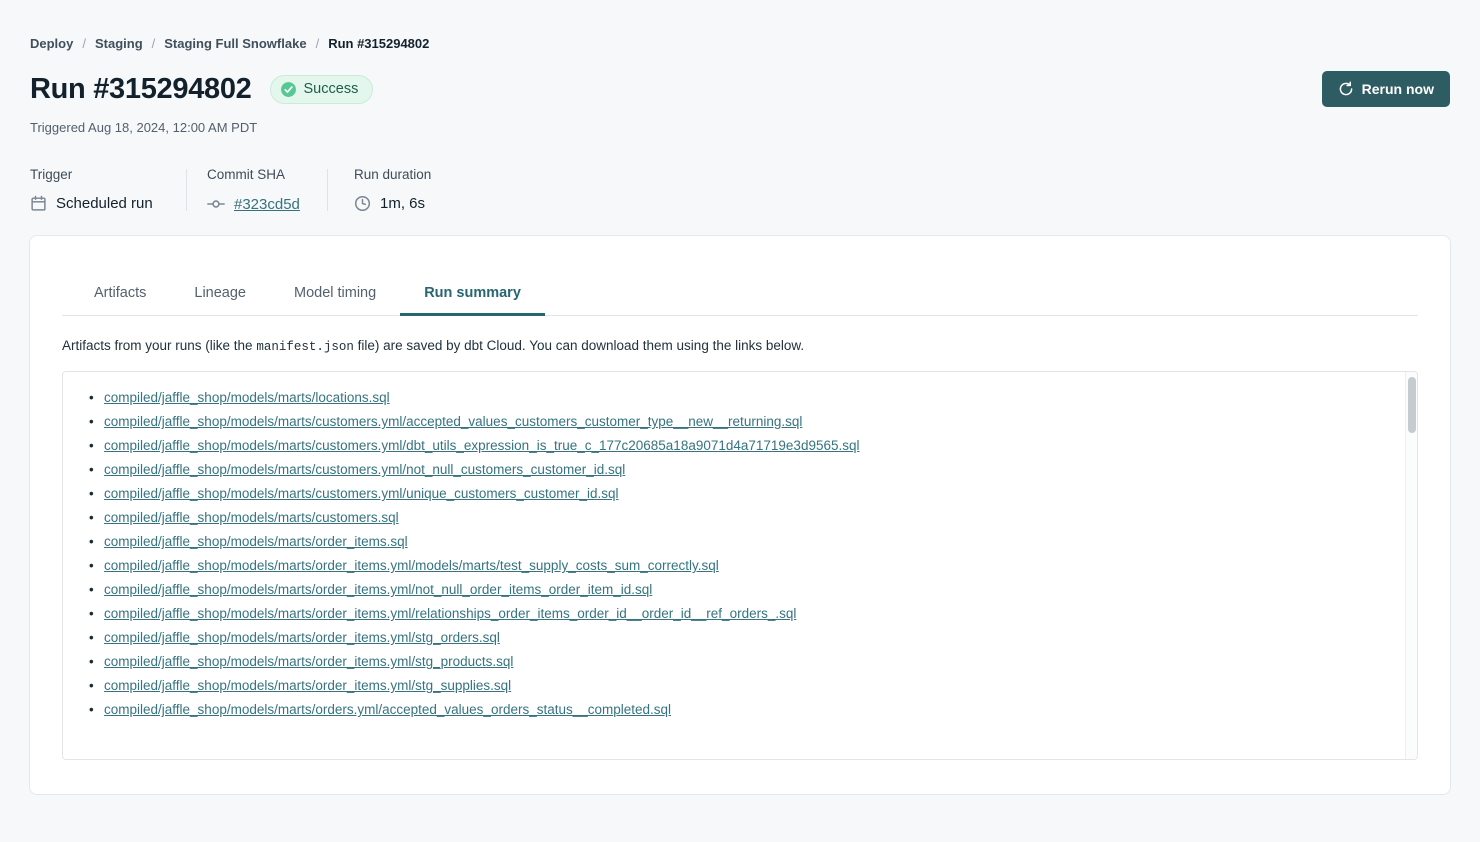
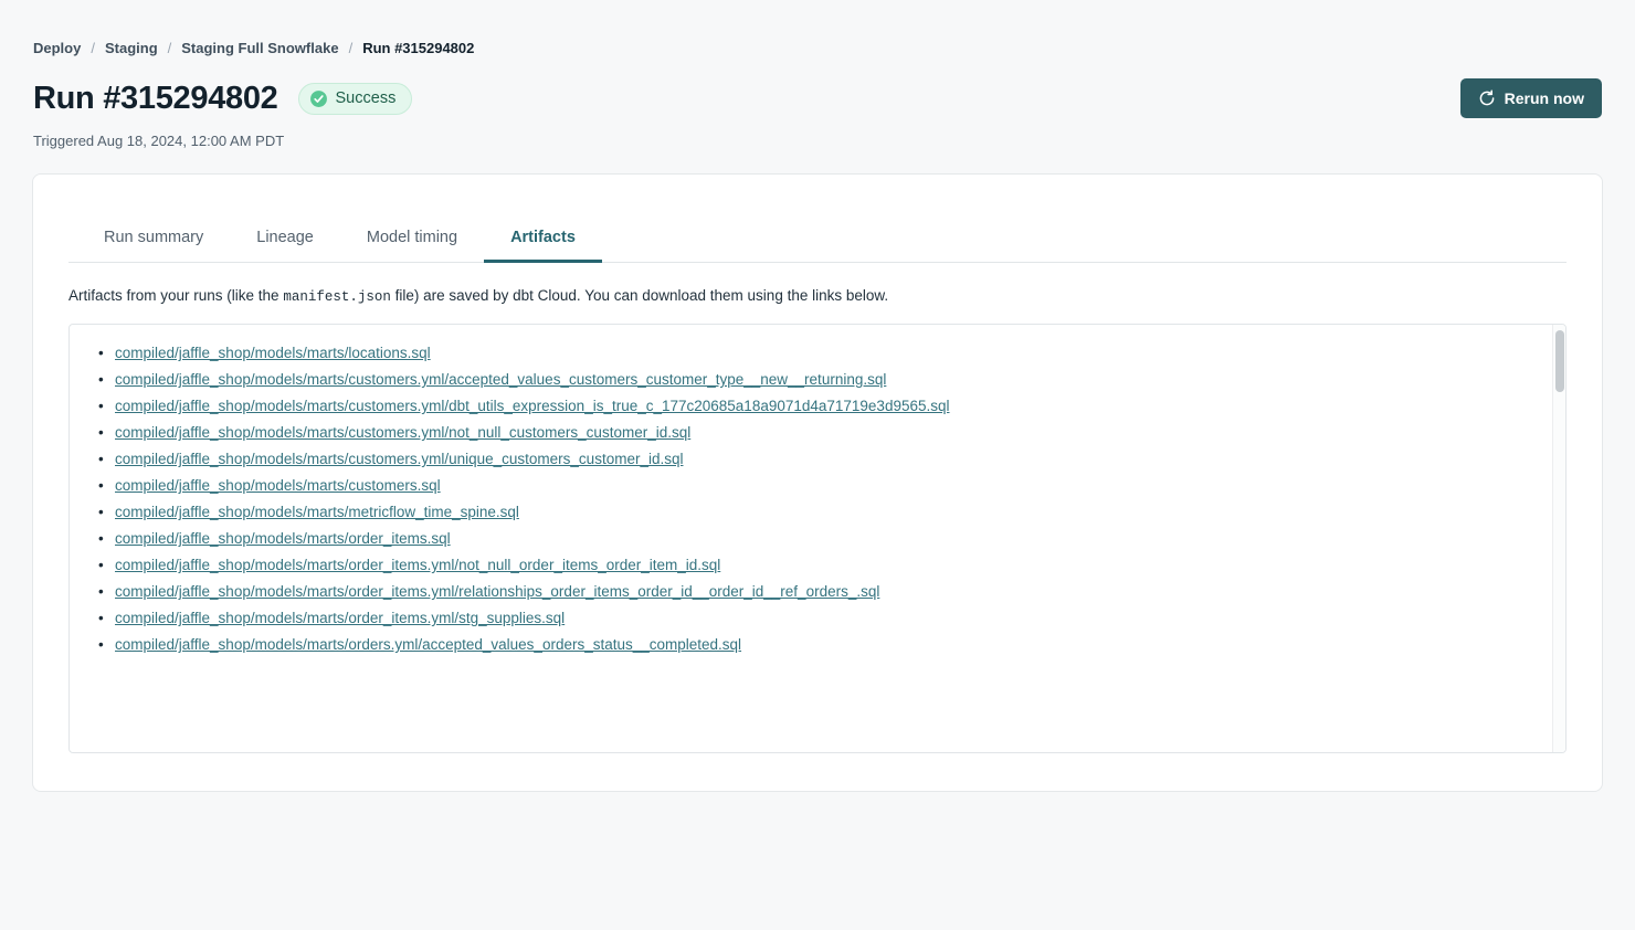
  Deploy
  /
  Staging
  /
  Staging Full Snowflake
  /
  Run #315294802
  Run #315294802
  Success
  Rerun now
  Triggered Aug 18, 2024, 12:00 AM PDT
- Trigger
- Scheduled run
- Commit SHA
- #323cd5d
- Run duration
- 1m, 6s
- Artifacts
+ Run summary
  Lineage
  Model timing
- Run summary
+ Artifacts
  Artifacts from your runs (like the manifest.json file) are saved by dbt Cloud. You can download them using the links below.
  compiled/jaffle_shop/models/marts/locations.sql
  compiled/jaffle_shop/models/marts/customers.yml/accepted_values_customers_customer_type__new__returning.sql
  compiled/jaffle_shop/models/marts/customers.yml/dbt_utils_expression_is_true_c_177c20685a18a9071d4a71719e3d9565.sql
  compiled/jaffle_shop/models/marts/customers.yml/not_null_customers_customer_id.sql
  compiled/jaffle_shop/models/marts/customers.yml/unique_customers_customer_id.sql
  compiled/jaffle_shop/models/marts/customers.sql
+ compiled/jaffle_shop/models/marts/metricflow_time_spine.sql
  compiled/jaffle_shop/models/marts/order_items.sql
- compiled/jaffle_shop/models/marts/order_items.yml/models/marts/test_supply_costs_sum_correctly.sql
  compiled/jaffle_shop/models/marts/order_items.yml/not_null_order_items_order_item_id.sql
  compiled/jaffle_shop/models/marts/order_items.yml/relationships_order_items_order_id__order_id__ref_orders_.sql
- compiled/jaffle_shop/models/marts/order_items.yml/stg_orders.sql
- compiled/jaffle_shop/models/marts/order_items.yml/stg_products.sql
  compiled/jaffle_shop/models/marts/order_items.yml/stg_supplies.sql
  compiled/jaffle_shop/models/marts/orders.yml/accepted_values_orders_status__completed.sql
